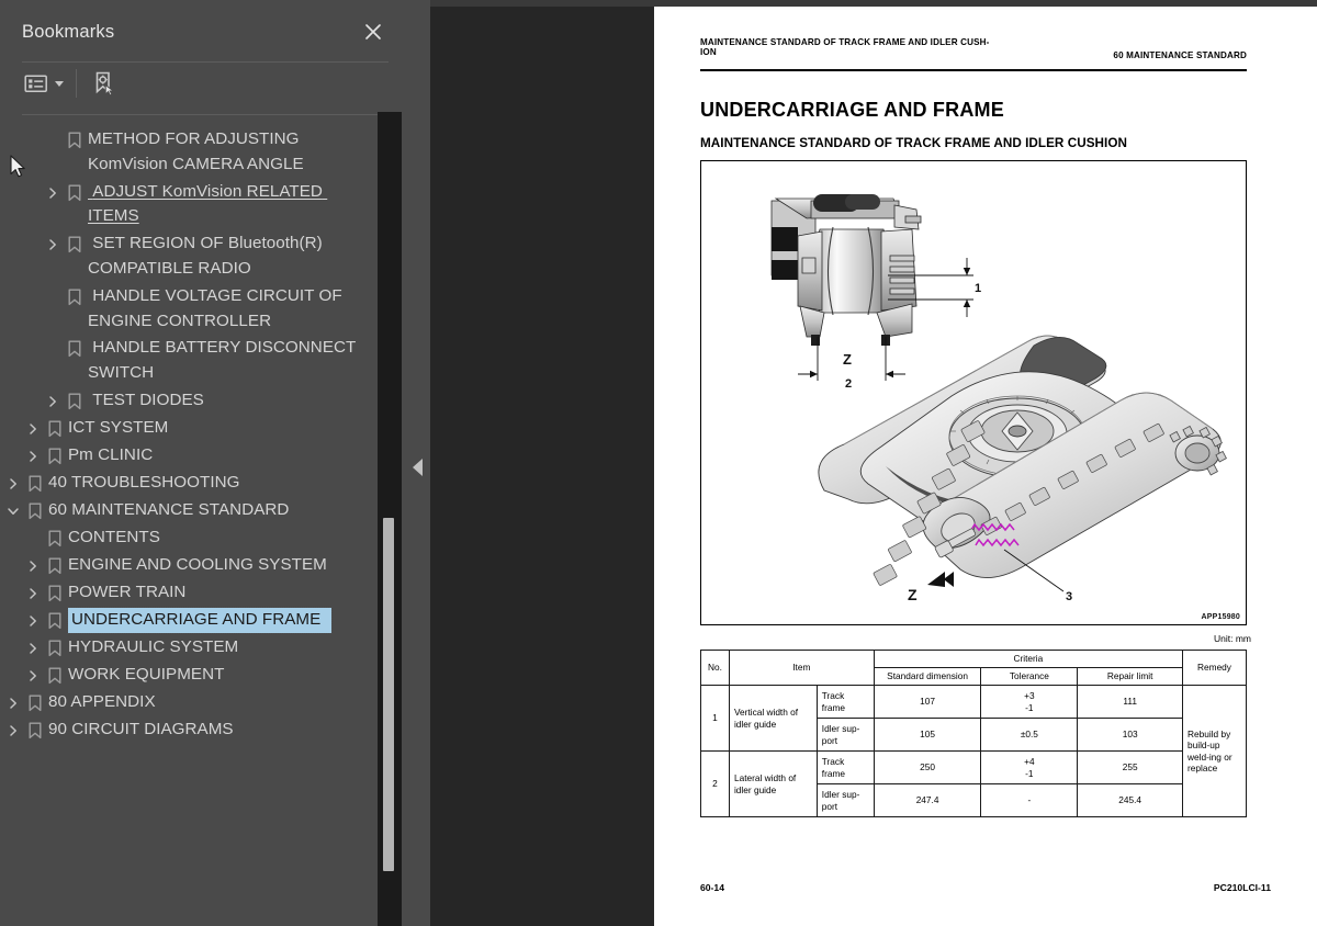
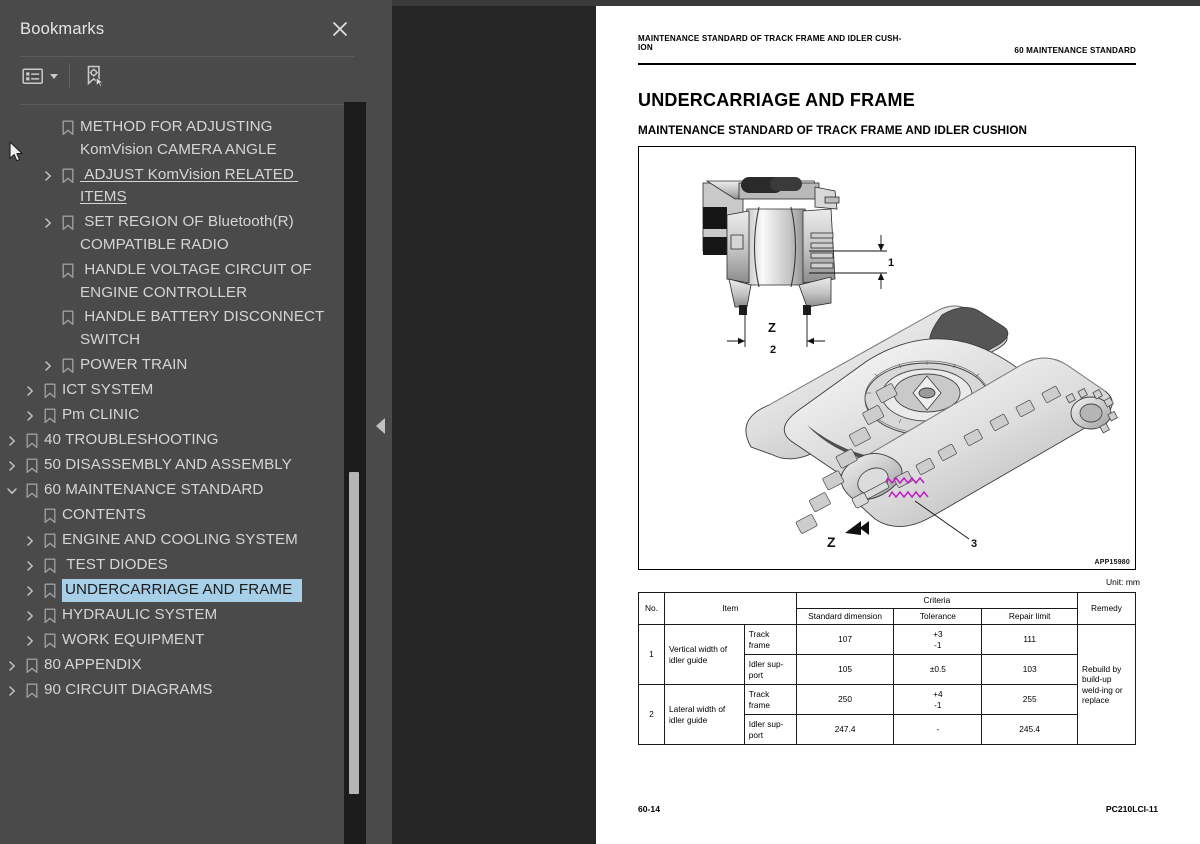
  Bookmarks
  METHOD FOR ADJUSTING KomVision CAMERA ANGLE
  ADJUST KomVision RELATED ITEMS
  SET REGION OF Bluetooth(R) COMPATIBLE RADIO
  HANDLE VOLTAGE CIRCUIT OF ENGINE CONTROLLER
  HANDLE BATTERY DISCONNECT SWITCH
- TEST DIODES
+ POWER TRAIN
  ICT SYSTEM
  Pm CLINIC
  40 TROUBLESHOOTING
+ 50 DISASSEMBLY AND ASSEMBLY
  60 MAINTENANCE STANDARD
  CONTENTS
  ENGINE AND COOLING SYSTEM
- POWER TRAIN
+ TEST DIODES
  UNDERCARRIAGE AND FRAME
  HYDRAULIC SYSTEM
  WORK EQUIPMENT
  80 APPENDIX
  90 CIRCUIT DIAGRAMS
  MAINTENANCE STANDARD OF TRACK FRAME AND IDLER CUSH-
  ION
  60 MAINTENANCE STANDARD
  UNDERCARRIAGE AND FRAME
  MAINTENANCE STANDARD OF TRACK FRAME AND IDLER CUSHION
  1
  Z
  2
  3
  Z
  Unit: mm
  No.	Item	Criteria	Remedy
  Standard dimension	Tolerance	Repair limit
  1	Vertical width of idler guide	Track frame	107	+3 -1	111	Rebuild by build-up weld-ing or replace
  Idler sup-port	105	±0.5	103
  2	Lateral width of idler guide	Track frame	250	+4 -1	255
  Idler sup-port	247.4	-	245.4
  60-14
  PC210LCI-11
